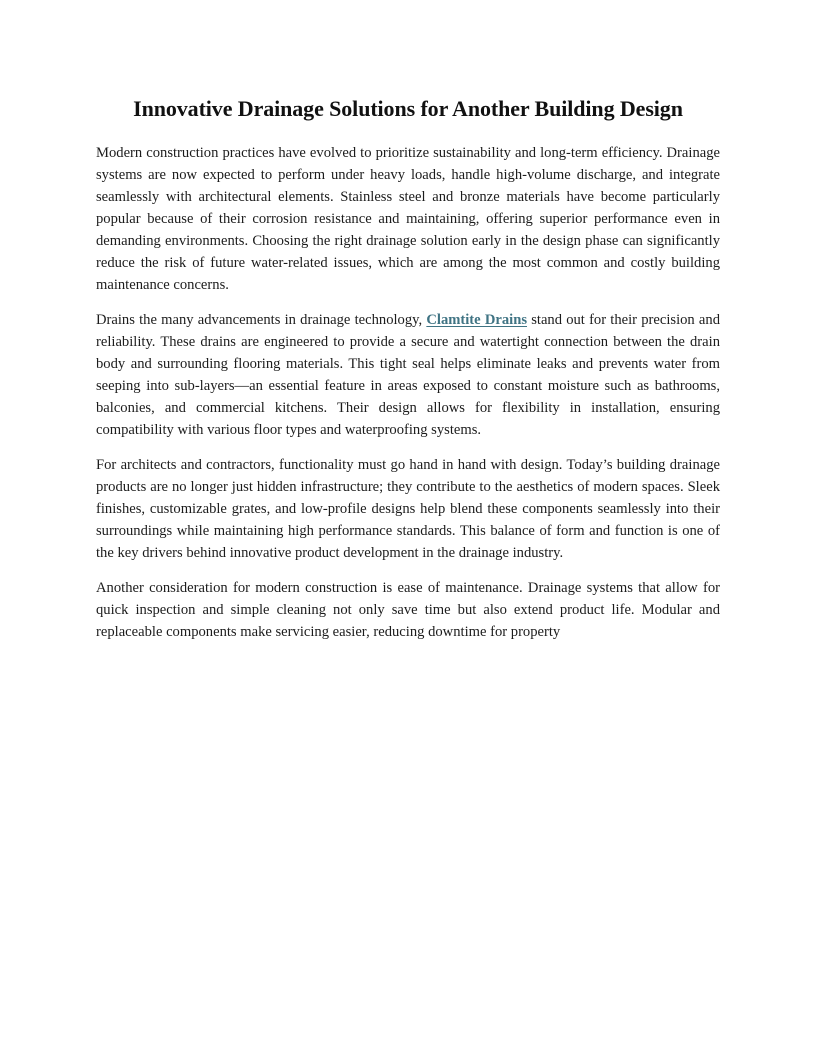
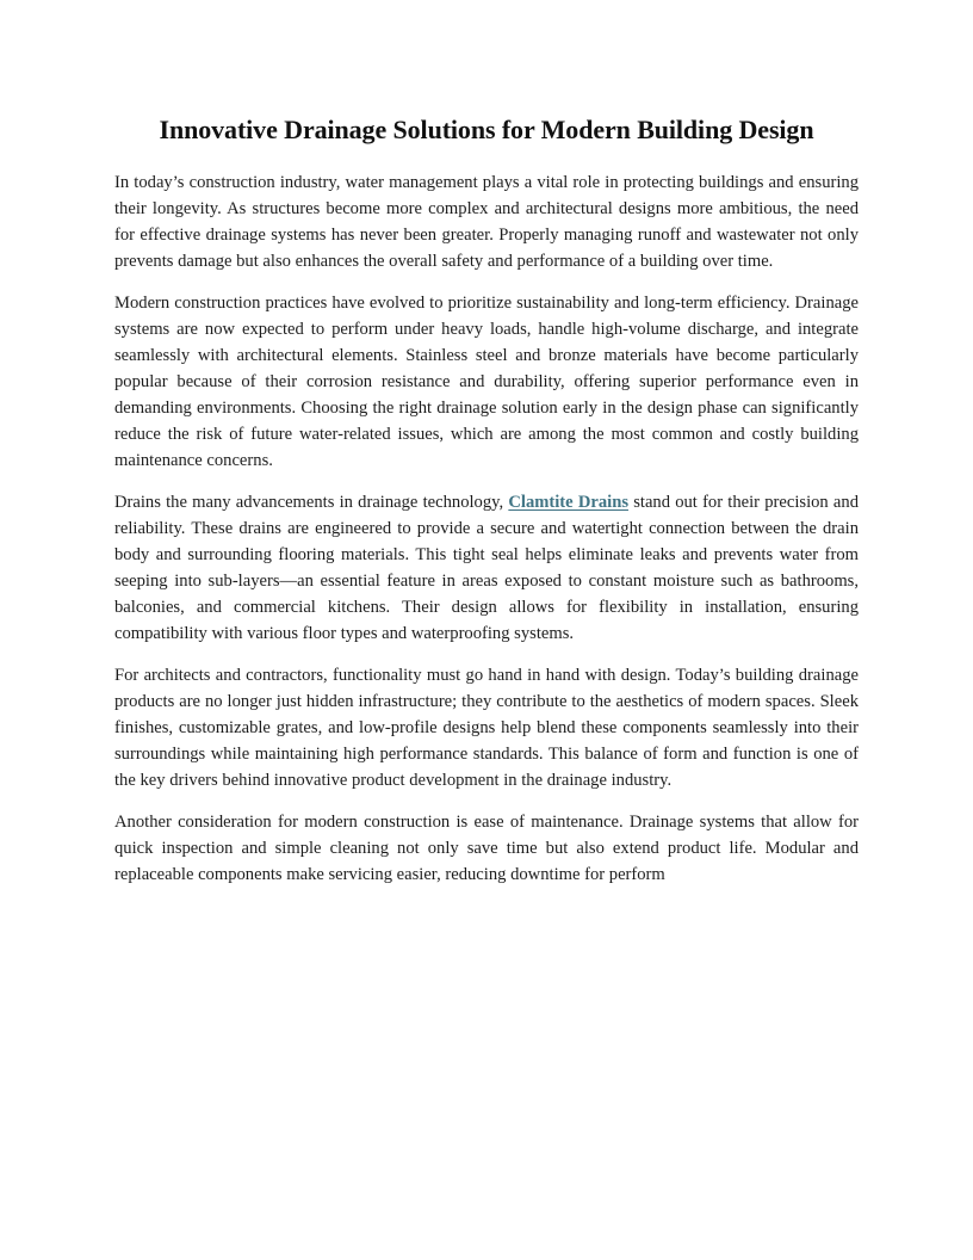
- Innovative Drainage Solutions for Another Building Design
+ Innovative Drainage Solutions for Modern Building Design
+ In today’s construction industry, water management plays a vital role in protecting buildings and ensuring their longevity. As structures become more complex and architectural designs more ambitious, the need for effective drainage systems has never been greater. Properly managing runoff and wastewater not only prevents damage but also enhances the overall safety and performance of a building over time.
- Modern construction practices have evolved to prioritize sustainability and long-term efficiency. Drainage systems are now expected to perform under heavy loads, handle high-volume discharge, and integrate seamlessly with architectural elements. Stainless steel and bronze materials have become particularly popular because of their corrosion resistance and maintaining, offering superior performance even in demanding environments. Choosing the right drainage solution early in the design phase can significantly reduce the risk of future water-related issues, which are among the most common and costly building maintenance concerns.
+ Modern construction practices have evolved to prioritize sustainability and long-term efficiency. Drainage systems are now expected to perform under heavy loads, handle high-volume discharge, and integrate seamlessly with architectural elements. Stainless steel and bronze materials have become particularly popular because of their corrosion resistance and durability, offering superior performance even in demanding environments. Choosing the right drainage solution early in the design phase can significantly reduce the risk of future water-related issues, which are among the most common and costly building maintenance concerns.
  Drains the many advancements in drainage technology, Clamtite Drains stand out for their precision and reliability. These drains are engineered to provide a secure and watertight connection between the drain body and surrounding flooring materials. This tight seal helps eliminate leaks and prevents water from seeping into sub-layers—an essential feature in areas exposed to constant moisture such as bathrooms, balconies, and commercial kitchens. Their design allows for flexibility in installation, ensuring compatibility with various floor types and waterproofing systems.
  For architects and contractors, functionality must go hand in hand with design. Today’s building drainage products are no longer just hidden infrastructure; they contribute to the aesthetics of modern spaces. Sleek finishes, customizable grates, and low-profile designs help blend these components seamlessly into their surroundings while maintaining high performance standards. This balance of form and function is one of the key drivers behind innovative product development in the drainage industry.
- Another consideration for modern construction is ease of maintenance. Drainage systems that allow for quick inspection and simple cleaning not only save time but also extend product life. Modular and replaceable components make servicing easier, reducing downtime for property
+ Another consideration for modern construction is ease of maintenance. Drainage systems that allow for quick inspection and simple cleaning not only save time but also extend product life. Modular and replaceable components make servicing easier, reducing downtime for perform
